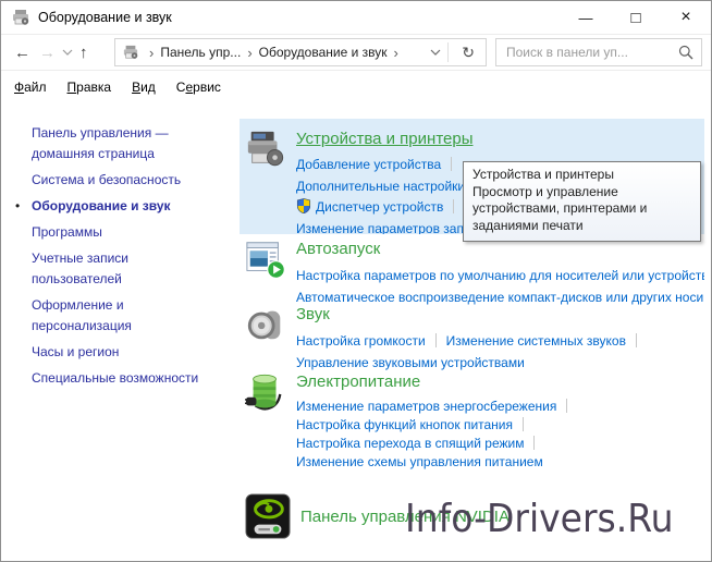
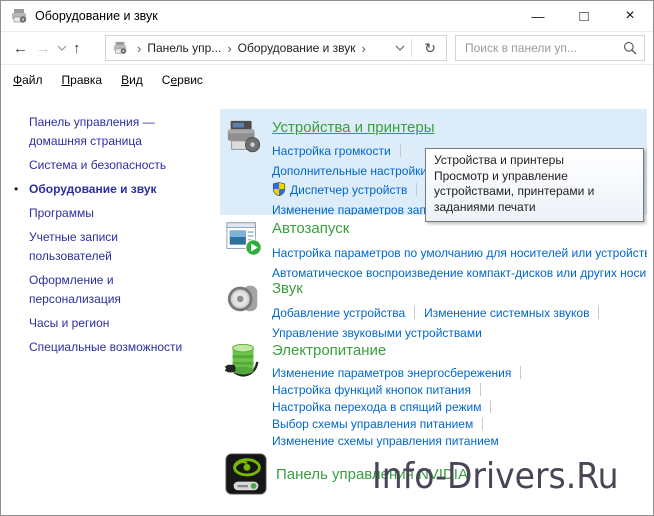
  Оборудование и звук
  —
  □
  ×
  ←
  →
  ↑
  ›
  Панель упр...
  ›
  Оборудование и звук
  ›
  ↻
  Поиск в панели уп...
  Файл
  Правка
  Вид
  Сервис
  Панель управления — домашняя страница
  Система и безопасность
  •
  Оборудование и звук
  Программы
  Учетные записи пользователей
  Оформление и персонализация
  Часы и регион
  Специальные возможности
  Устройства и принтеры
- Добавление устройства
+ Настройка громкости
  Дополнительные настройки
  Диспетчер устройств
  Изменение параметров зап
  Автозапуск
  Настройка параметров по умолчанию для носителей или устройст
  Автоматическое воспроизведение компакт-дисков или других носи
  Звук
- Настройка громкости Изменение системных звуков
+ Добавление устройства Изменение системных звуков
  Управление звуковыми устройствами
  Электропитание
  Изменение параметров энергосбережения
  Настройка функций кнопок питания
  Настройка перехода в спящий режим
+ Выбор схемы управления питанием
  Изменение схемы управления питанием
  Панель управления NVIDIA
  Устройства и принтеры
  Просмотр и управление устройствами, принтерами и заданиями печати
  Info-Drivers.Ru
